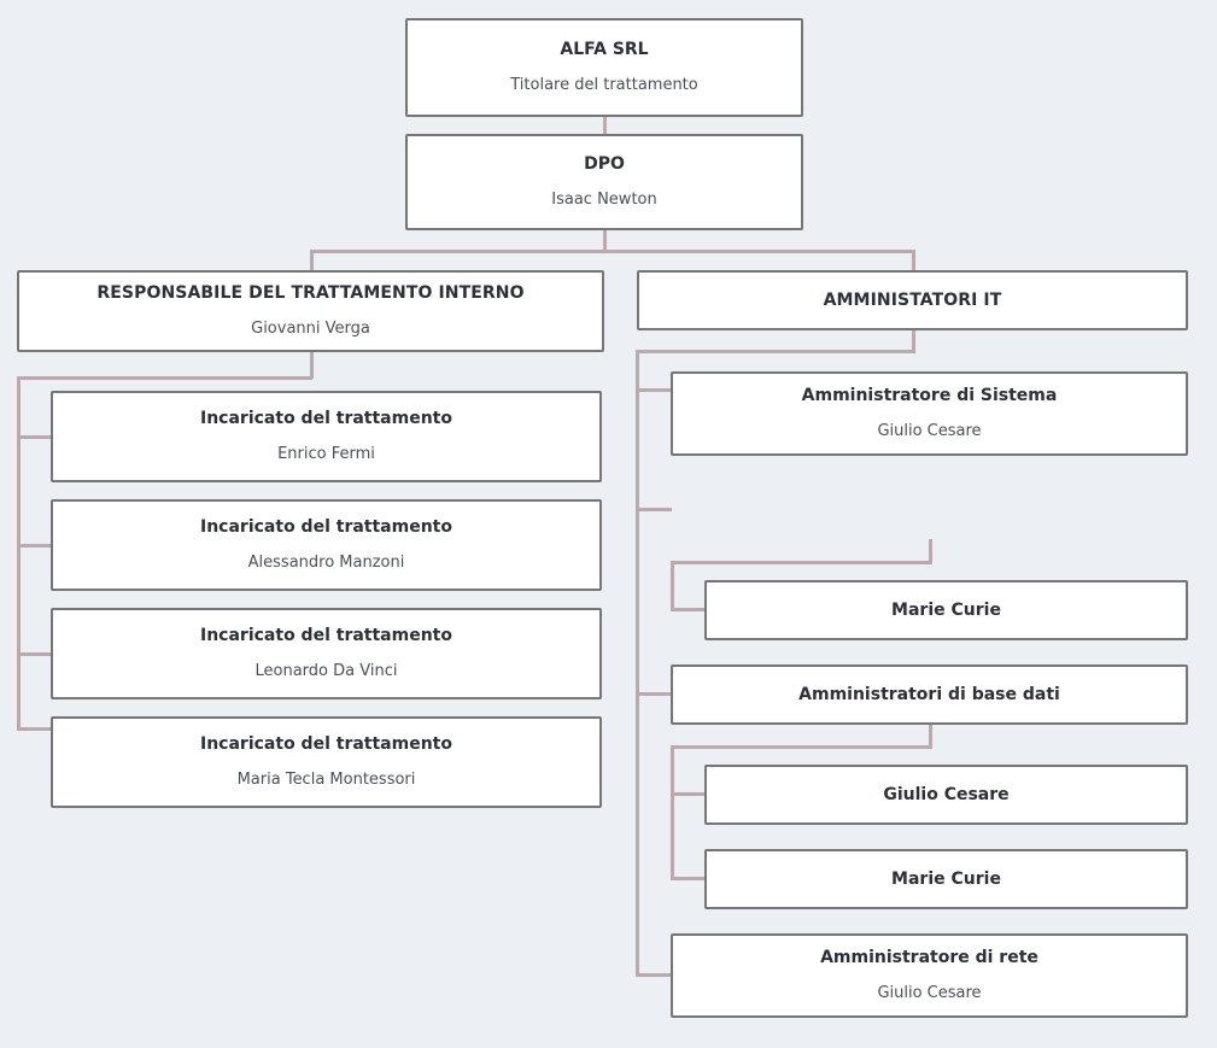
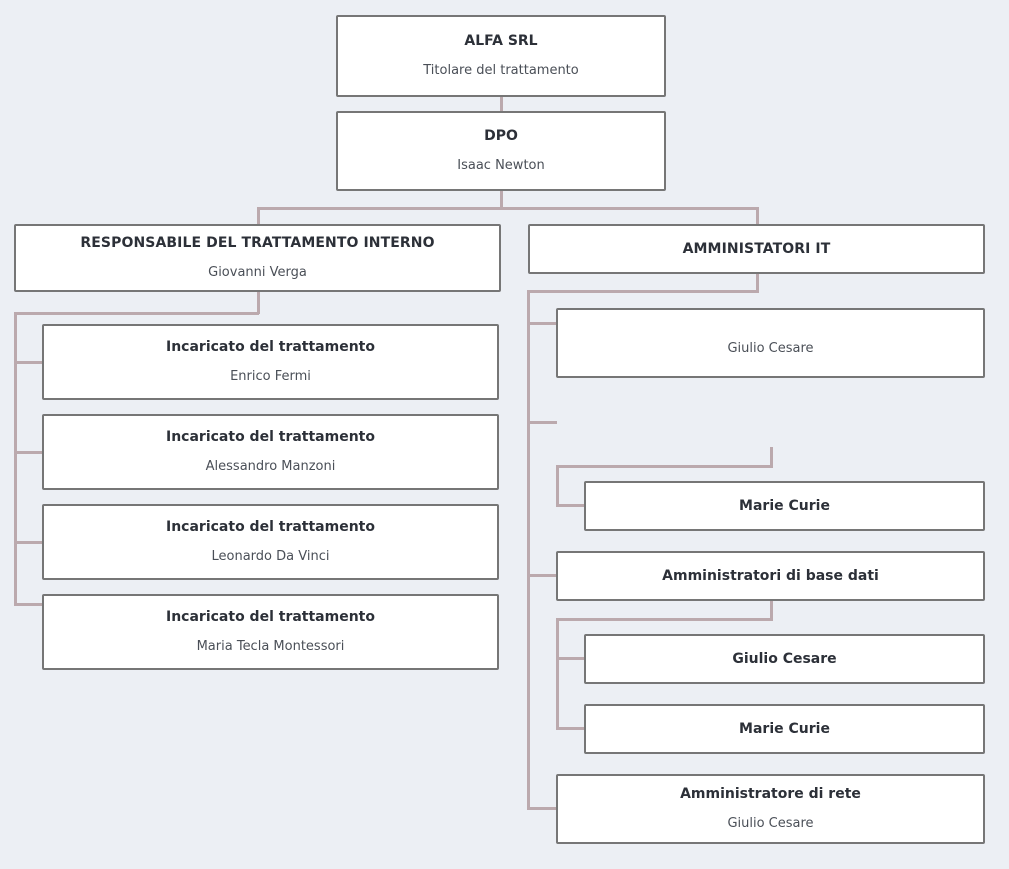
  ALFA SRL
  Titolare del trattamento
  DPO
  Isaac Newton
  RESPONSABILE DEL TRATTAMENTO INTERNO
  Giovanni Verga
  AMMINISTATORI IT
  Incaricato del trattamento
  Enrico Fermi
  Incaricato del trattamento
  Alessandro Manzoni
  Incaricato del trattamento
  Leonardo Da Vinci
  Incaricato del trattamento
  Maria Tecla Montessori
- Amministratore di Sistema
  Giulio Cesare
  Marie Curie
  Amministratori di base dati
  Giulio Cesare
  Marie Curie
  Amministratore di rete
  Giulio Cesare
